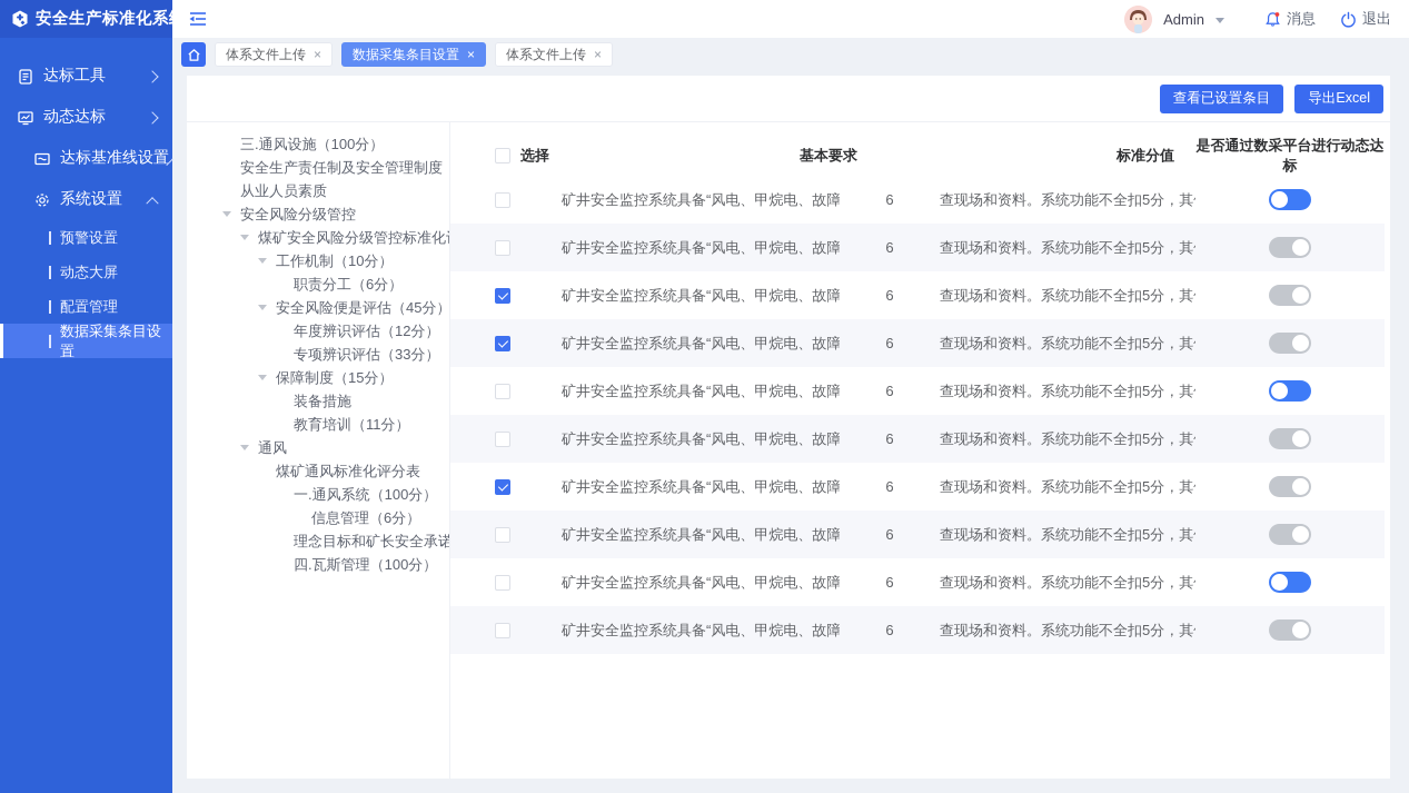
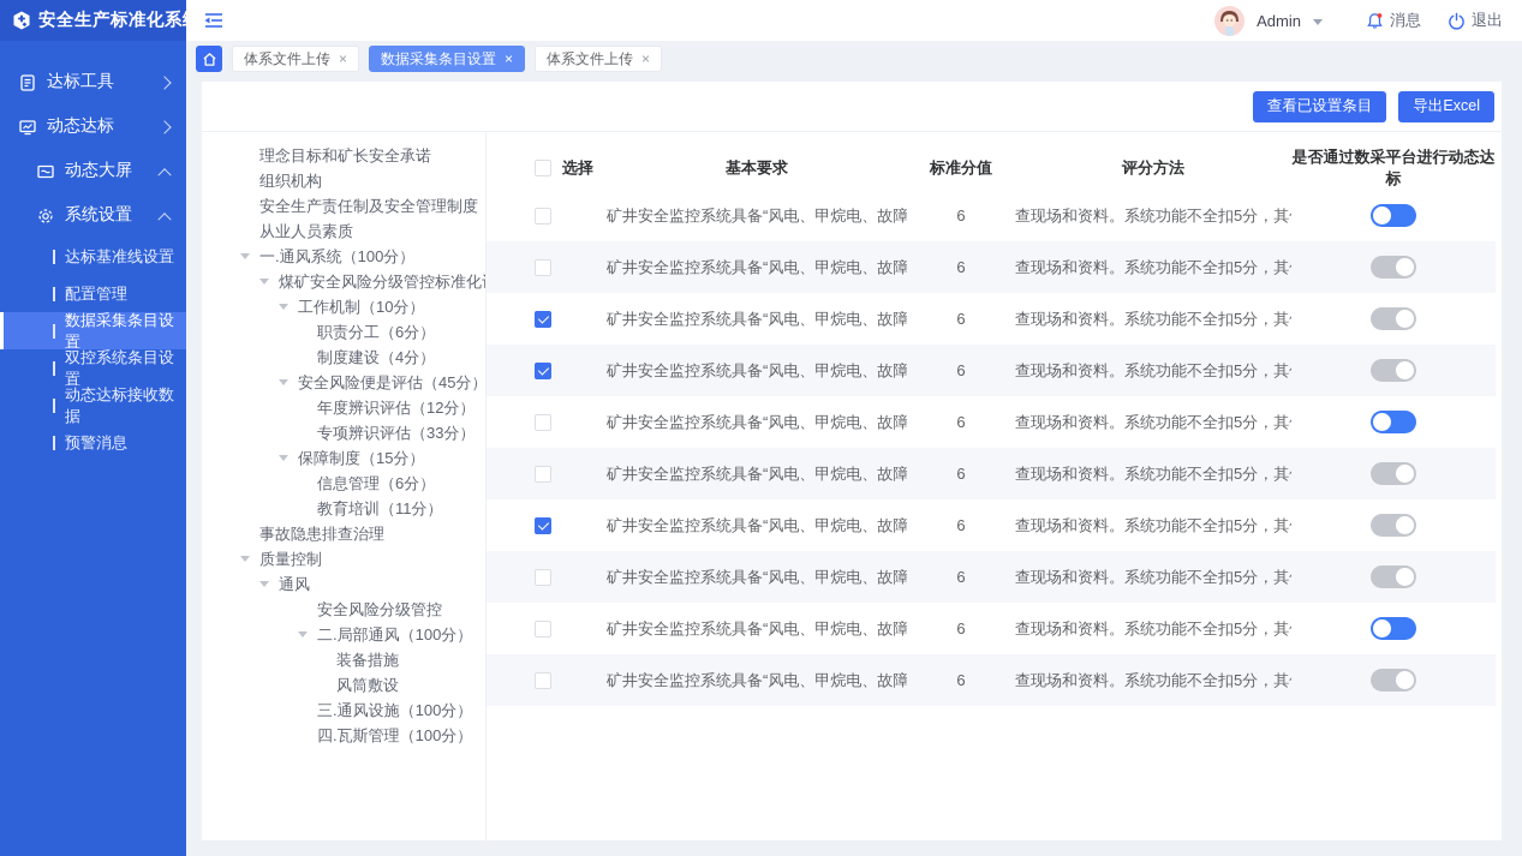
  安全生产标准化系
  达标工具
  动态达标
- 达标基准线设置
+ 动态大屏
  系统设置
- 预警设置
- 动态大屏
+ 达标基准线设置
  配置管理
  数据采集条目设置
+ 双控系统条目设置
+ 动态达标接收数据
+ 预警消息
  Admin
  消息
  退出
  体系文件上传
  ×
  数据采集条目设置
  ×
  体系文件上传
  ×
  查看已设置条目
  导出Excel
- 三.通风设施（100分）
+ 理念目标和矿长安全承诺
+ 组织机构
  安全生产责任制及安全管理制度
  从业人员素质
- 安全风险分级管控
+ 一.通风系统（100分）
  煤矿安全风险分级管控标准化
  工作机制（10分）
  职责分工（6分）
+ 制度建设（4分）
  安全风险便是评估（45分）
  年度辨识评估（12分）
  专项辨识评估（33分）
  保障制度（15分）
- 装备措施
+ 信息管理（6分）
  教育培训（11分）
+ 事故隐患排查治理
+ 质量控制
  通风
- 煤矿通风标准化评分表
- 一.通风系统（100分）
+ 安全风险分级管控
+ 二.局部通风（100分）
- 信息管理（6分）
+ 装备措施
+ 风筒敷设
- 理念目标和矿长安全承诺
+ 三.通风设施（100分）
  四.瓦斯管理（100分）
  选择
  基本要求
  标准分值
+ 评分方法
  是否通过数采平台进行动态达标
  矿井安全监控系统具备“风电、甲烷电、故障
  6
  查现场和资料。系统功能不全扣5分，其
  矿井安全监控系统具备“风电、甲烷电、故障
  6
  查现场和资料。系统功能不全扣5分，其
  矿井安全监控系统具备“风电、甲烷电、故障
  6
  查现场和资料。系统功能不全扣5分，其
  矿井安全监控系统具备“风电、甲烷电、故障
  6
  查现场和资料。系统功能不全扣5分，其
  矿井安全监控系统具备“风电、甲烷电、故障
  6
  查现场和资料。系统功能不全扣5分，其
  矿井安全监控系统具备“风电、甲烷电、故障
  6
  查现场和资料。系统功能不全扣5分，其
  矿井安全监控系统具备“风电、甲烷电、故障
  6
  查现场和资料。系统功能不全扣5分，其
  矿井安全监控系统具备“风电、甲烷电、故障
  6
  查现场和资料。系统功能不全扣5分，其
  矿井安全监控系统具备“风电、甲烷电、故障
  6
  查现场和资料。系统功能不全扣5分，其
  矿井安全监控系统具备“风电、甲烷电、故障
  6
  查现场和资料。系统功能不全扣5分，其
